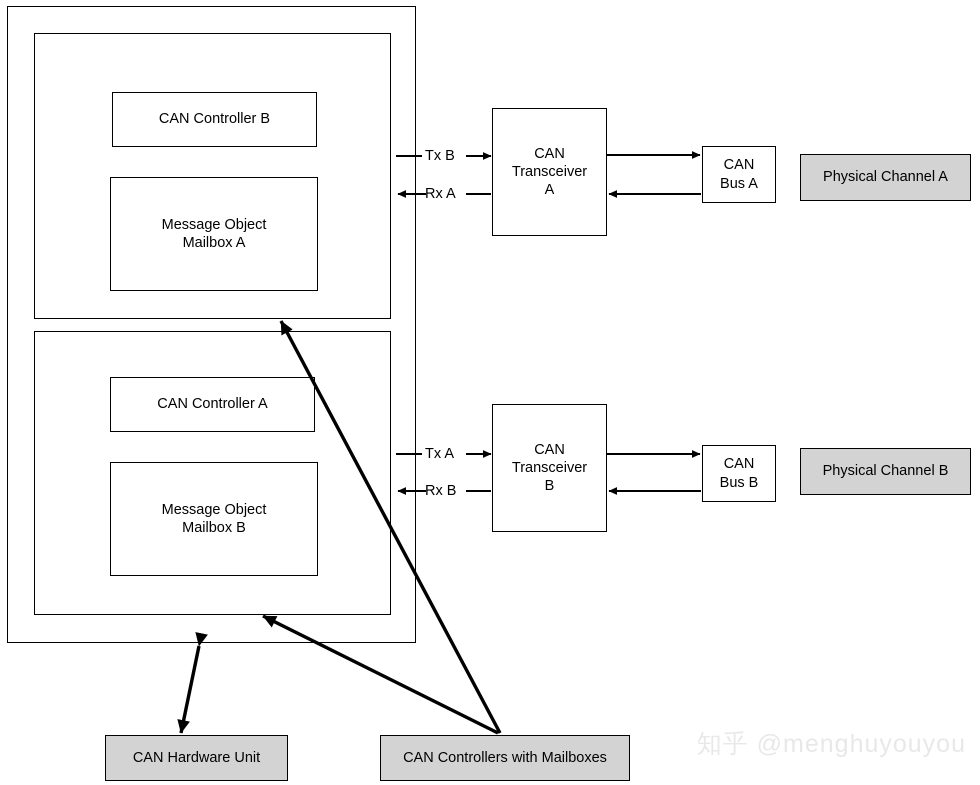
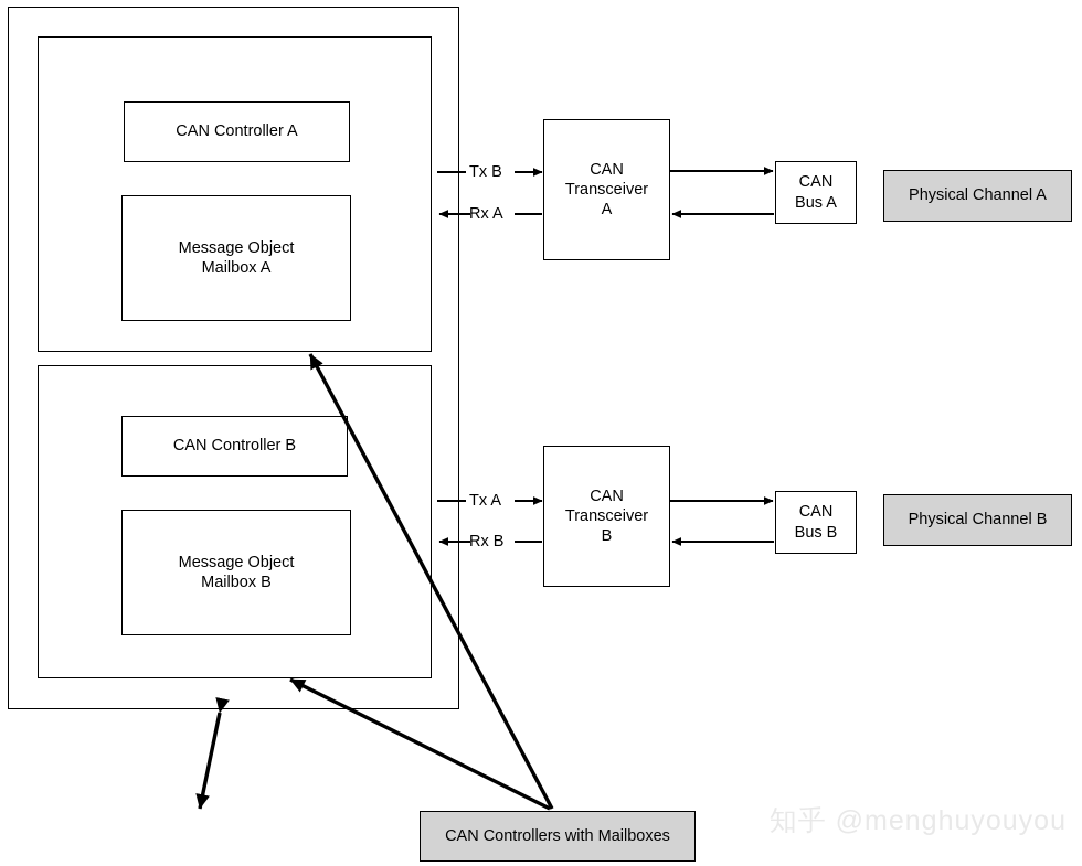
- CAN Controller B
+ CAN Controller A
  Message Object
  Mailbox A
- CAN Controller A
+ CAN Controller B
  Message Object
  Mailbox B
  Tx B
  Rx A
  Tx A
  Rx B
  CAN
  Transceiver
  A
  CAN
  Transceiver
  B
  CAN
  Bus A
  CAN
  Bus B
  Physical Channel A
  Physical Channel B
- CAN Hardware Unit
  CAN Controllers with Mailboxes
